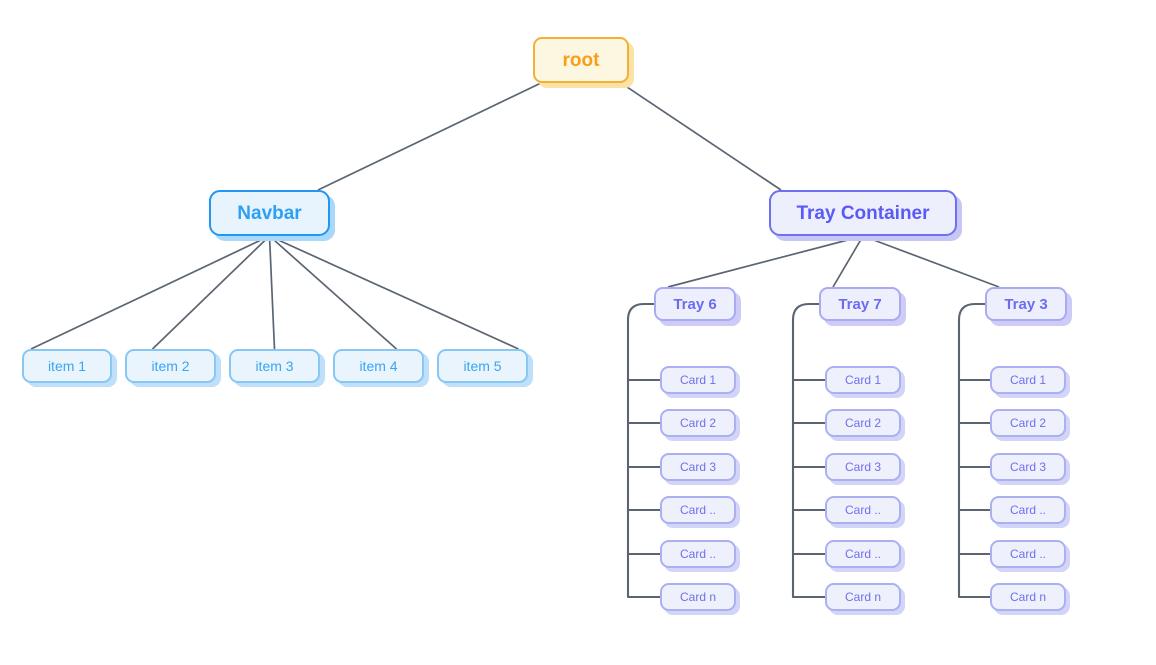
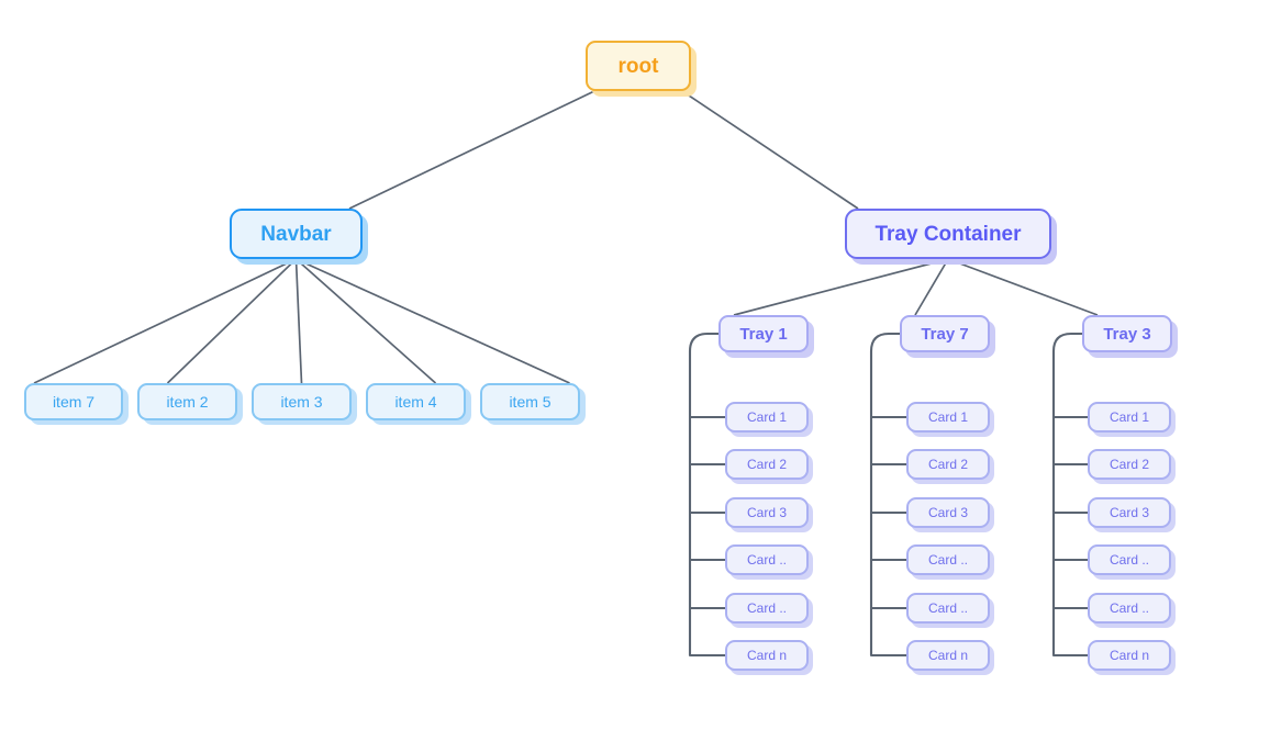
  Navbar
- item 1
+ item 7
  item 2
  item 3
  item 4
  item 5
  Tray Container
- Tray 6
+ Tray 1
  Card 1
  Card 2
  Card 3
  Card ..
  Card ..
  Card n
  Tray 7
  Card 1
  Card 2
  Card 3
  Card ..
  Card ..
  Card n
  Tray 3
  Card 1
  Card 2
  Card 3
  Card ..
  Card ..
  Card n
  root
